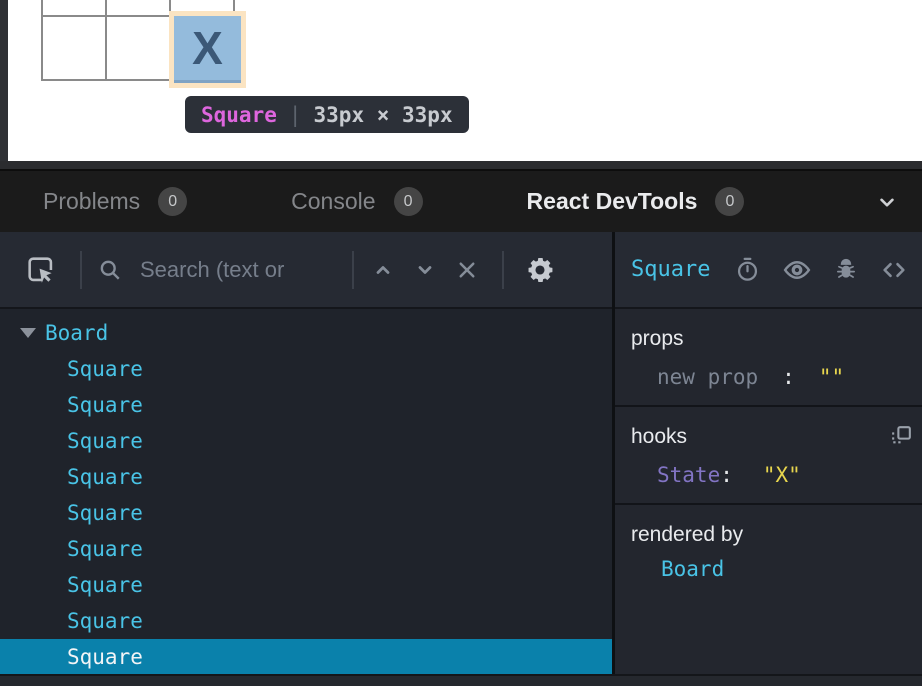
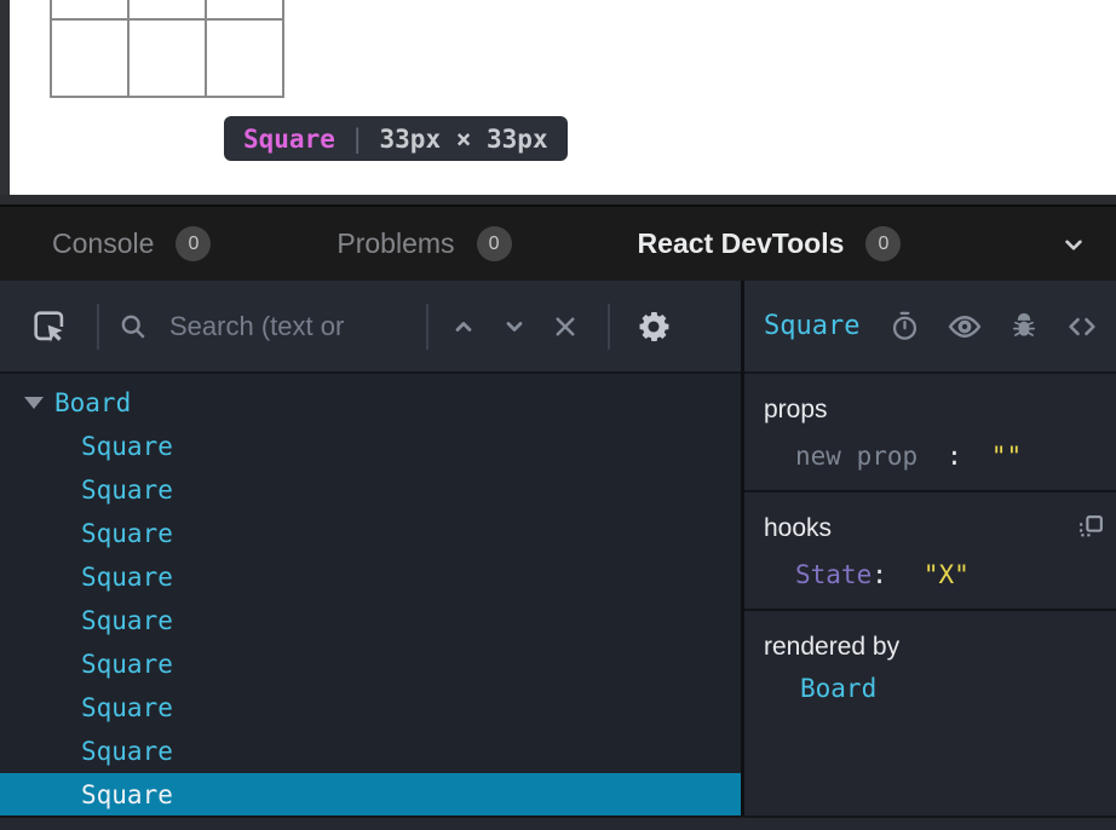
- X
  Square
  |
  33px × 33px
- Problems
+ Console
  0
- Console
+ Problems
  0
  React DevTools
  0
  Search (text or
  Board
  Square
  Square
  Square
  Square
  Square
  Square
  Square
  Square
  Square
  Square
  props
  new prop
  :
  ""
  hooks
  State
  :
  "X"
  rendered by
  Board
